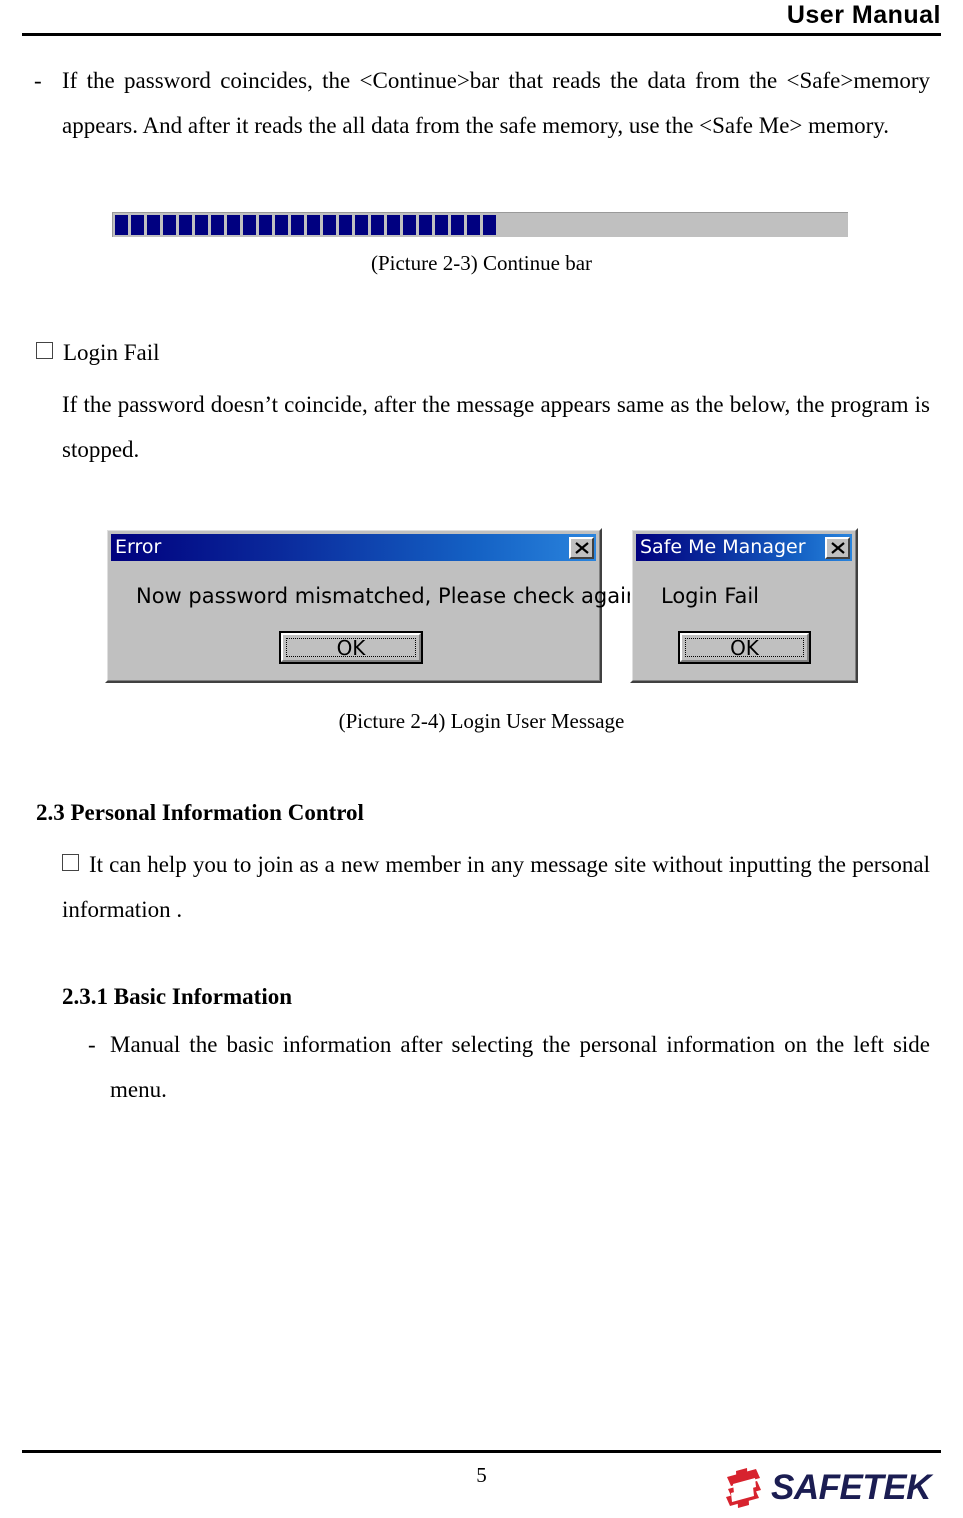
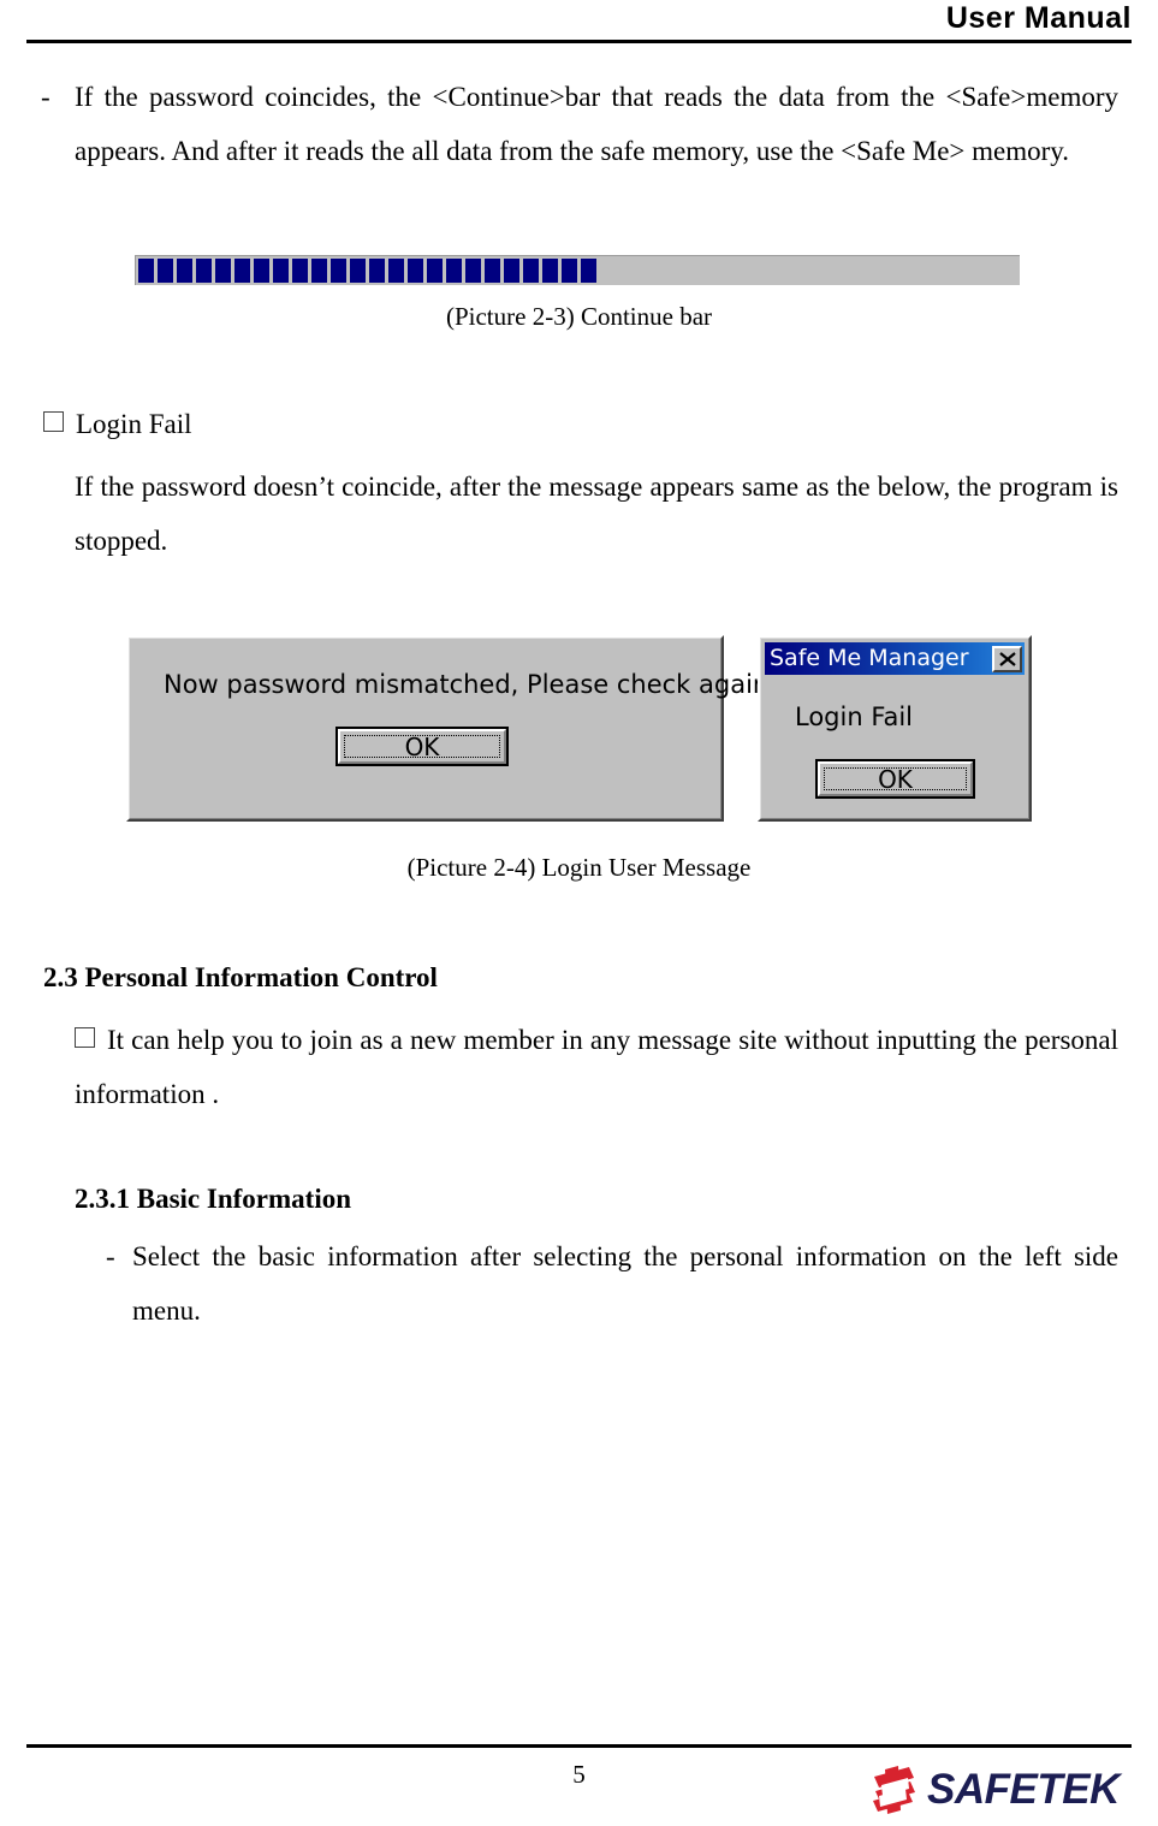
  User Manual
  -
  If the password coincides, the <Continue>bar that reads the data from the <Safe>memory appears. And after it reads the all data from the safe memory, use the <Safe Me> memory.
  (Picture 2-3) Continue bar
  Login Fail
  If the password doesn’t coincide, after the message appears same as the below, the program is stopped.
- Error
  Now password mismatched, Please check agai
  OK
  Safe Me Manager
  Login Fail
  OK
  (Picture 2-4) Login User Message
  2.3 Personal Information Control
  It can help you to join as a new member in any message site without inputting the personal information .
  2.3.1 Basic Information
  -
- Manual the basic information after selecting the personal information on the left side menu.
+ Select the basic information after selecting the personal information on the left side menu.
  5
  SAFETEK
